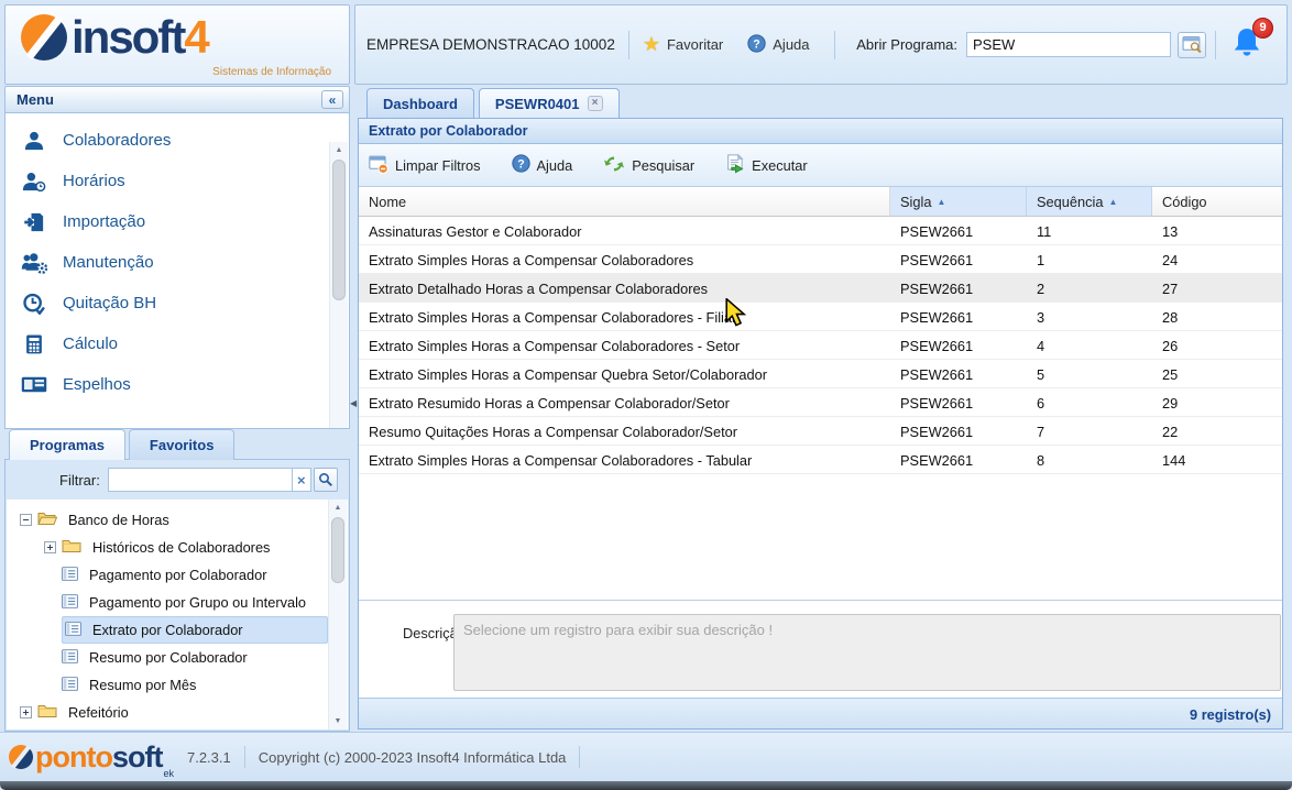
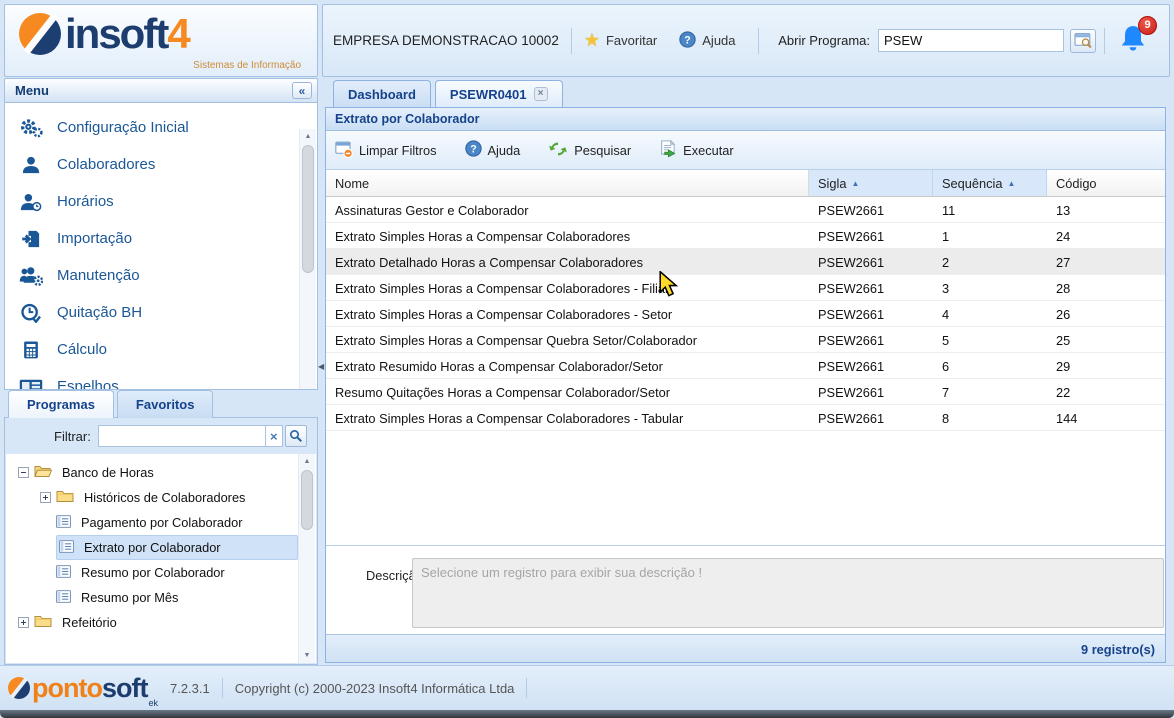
  insoft4
  Sistemas de Informação
  EMPRESA DEMONSTRACAO 10002
  ★
  Favoritar
  ?
  Ajuda
  Abrir Programa:
  PSEW
  9
  Menu
  «
+ Configuração Inicial
  Colaboradores
  Horários
  Importação
  Manutenção
  Quitação BH
  Cálculo
  Espelhos
  Programas
  Favoritos
  Filtrar:
  ×
  Banco de Horas
  Históricos de Colaboradores
  Pagamento por Colaborador
- Pagamento por Grupo ou Intervalo
  Extrato por Colaborador
  Resumo por Colaborador
  Resumo por Mês
  Refeitório
  ◀
  Dashboard
  PSEWR0401
  ×
  Extrato por Colaborador
  Limpar Filtros
  ?
  Ajuda
  Pesquisar
  Executar
  Nome
  Sigla
  ▲
  Sequência
  ▲
  Código
  Assinaturas Gestor e Colaborador
  PSEW2661
  11
  13
  Extrato Simples Horas a Compensar Colaboradores
  PSEW2661
  1
  24
  Extrato Detalhado Horas a Compensar Colaboradores
  PSEW2661
  2
  27
  Extrato Simples Horas a Compensar Colaboradores - Fili
  PSEW2661
  3
  28
  Extrato Simples Horas a Compensar Colaboradores - Setor
  PSEW2661
  4
  26
  Extrato Simples Horas a Compensar Quebra Setor/Colaborador
  PSEW2661
  5
  25
  Extrato Resumido Horas a Compensar Colaborador/Setor
  PSEW2661
  6
  29
  Resumo Quitações Horas a Compensar Colaborador/Setor
  PSEW2661
  7
  22
  Extrato Simples Horas a Compensar Colaboradores - Tabular
  PSEW2661
  8
  144
  Descriç
  Selecione um registro para exibir sua descrição !
  9 registro(s)
  pontosoft
  ek
  7.2.3.1
  Copyright (c) 2000-2023 Insoft4 Informática Ltda
